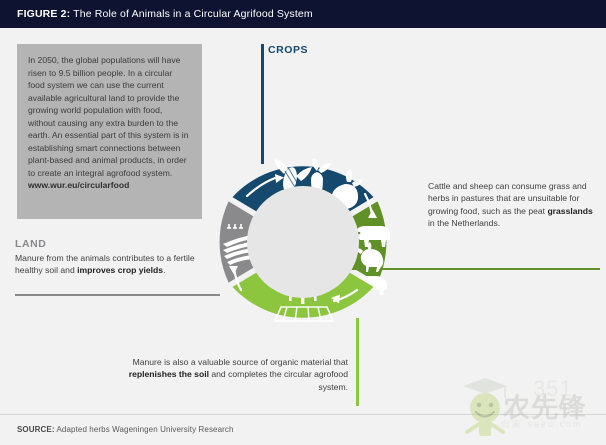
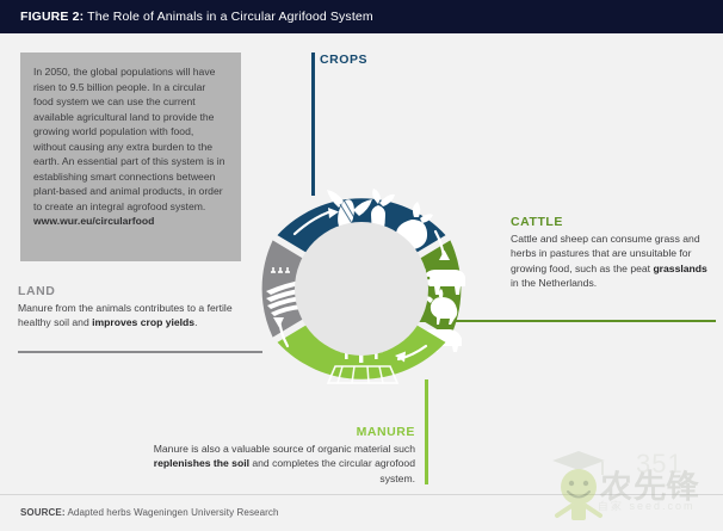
  FIGURE 2: The Role of Animals in a Circular Agrifood System
  In 2050, the global populations will have risen to 9.5 billion people. In a circular food system we can use the current available agricultural land to provide the growing world population with food, without causing any extra burden to the earth. An essential part of this system is in establishing smart connections between plant-based and animal products, in order to create an integral agrofood system. www.wur.eu/circularfood
  CROPS
+ CATTLE
  Cattle and sheep can consume grass and herbs in pastures that are unsuitable for growing food, such as the peat grasslands in the Netherlands.
  LAND
  Manure from the animals contributes to a fertile healthy soil and improves crop yields.
+ MANURE
- Manure is also a valuable source of organic material that replenishes the soil and completes the circular agrofood system.
+ Manure is also a valuable source of organic material such replenishes the soil and completes the circular agrofood system.
  SOURCE: Adapted herbs Wageningen University Research
  351
  农先锋
  自家 seed.com
